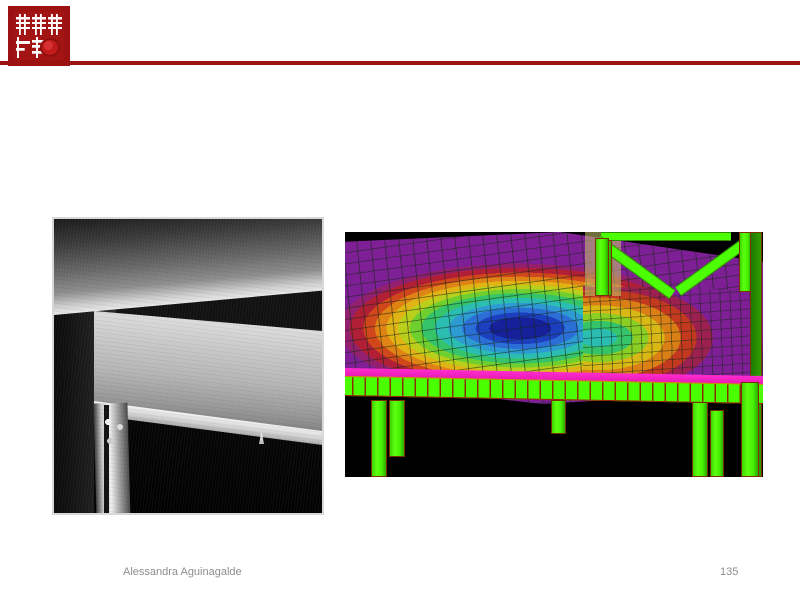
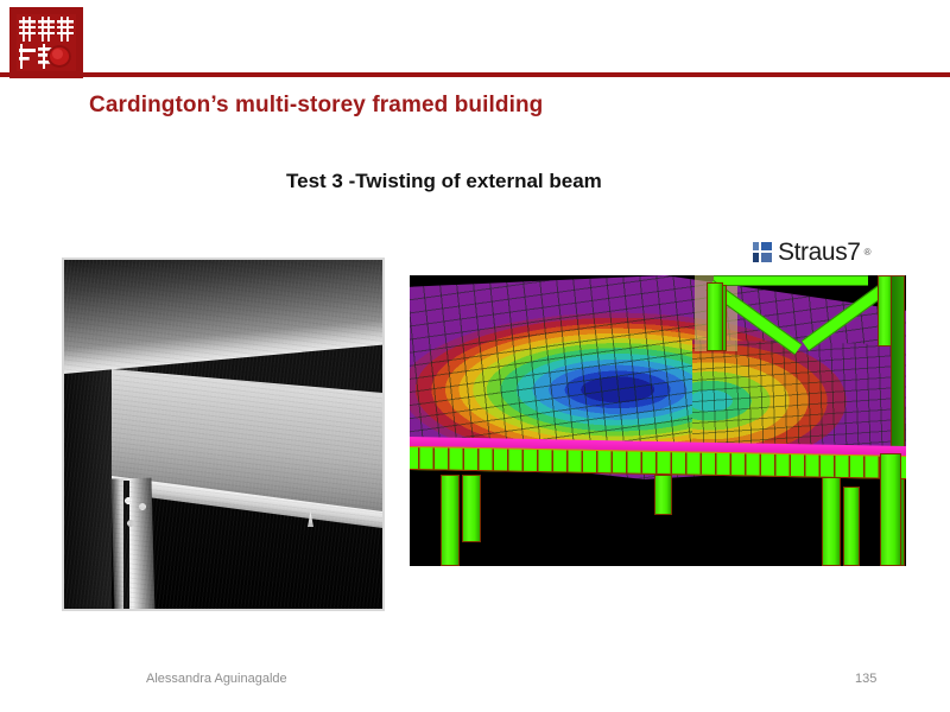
+ Cardington’s multi-storey framed building
+ Test 3 -Twisting of external beam
+ Straus7
+ ®
  Alessandra Aguinagalde
  135
